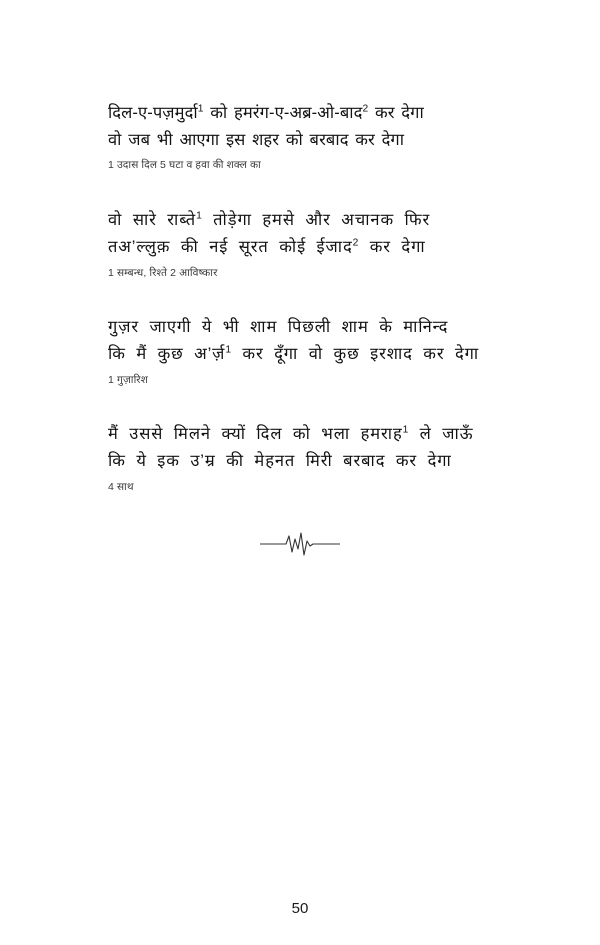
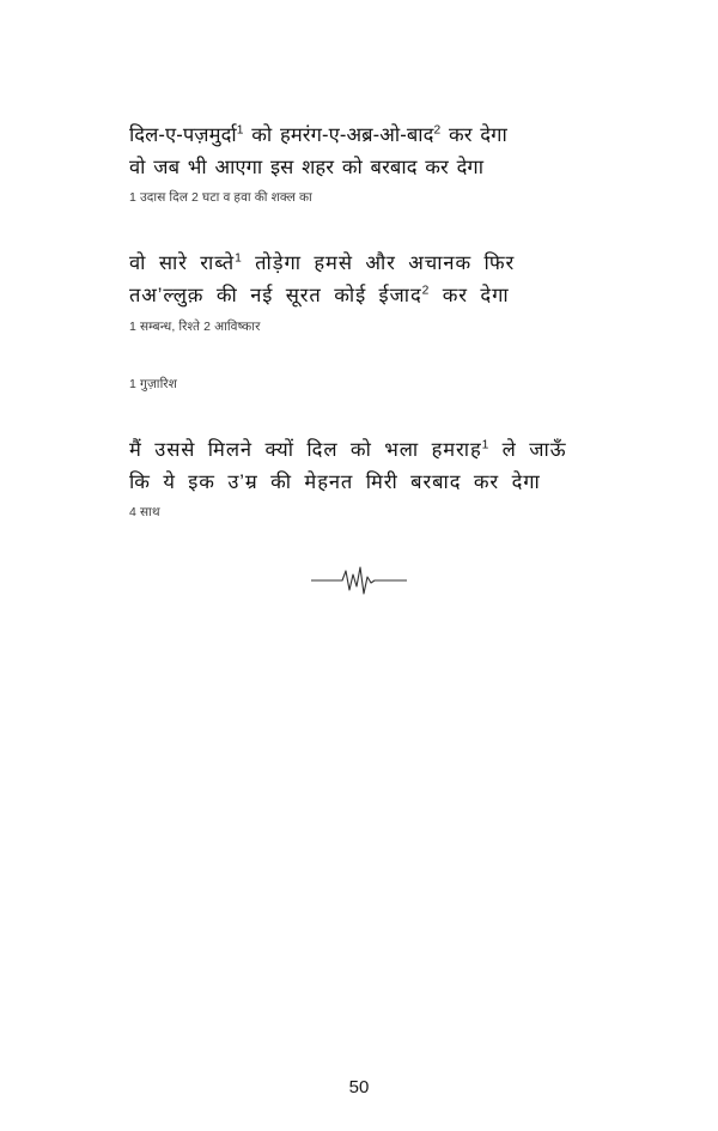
  दिल-ए-पज़मुर्दा1 को हमरंग-ए-अब्र-ओ-बाद2 कर देगा
  वो जब भी आएगा इस शहर को बरबाद कर देगा
- 1 उदास दिल 5 घटा व हवा की शक्ल का
+ 1 उदास दिल 2 घटा व हवा की शक्ल का
  वो सारे राब्ते1 तोड़ेगा हमसे और अचानक फिर
  तअ’ल्लुक़ की नई सूरत कोई ईजाद2 कर देगा
  1 सम्बन्ध, रिश्ते 2 आविष्कार
- गुज़र जाएगी ये भी शाम पिछली शाम के मानिन्द
- कि मैं कुछ अ’र्ज़1 कर दूँगा वो कुछ इरशाद कर देगा
  1 गुज़ारिश
  मैं उससे मिलने क्यों दिल को भला हमराह1 ले जाऊँ
  कि ये इक उ’म्र की मेहनत मिरी बरबाद कर देगा
  4 साथ
  50
